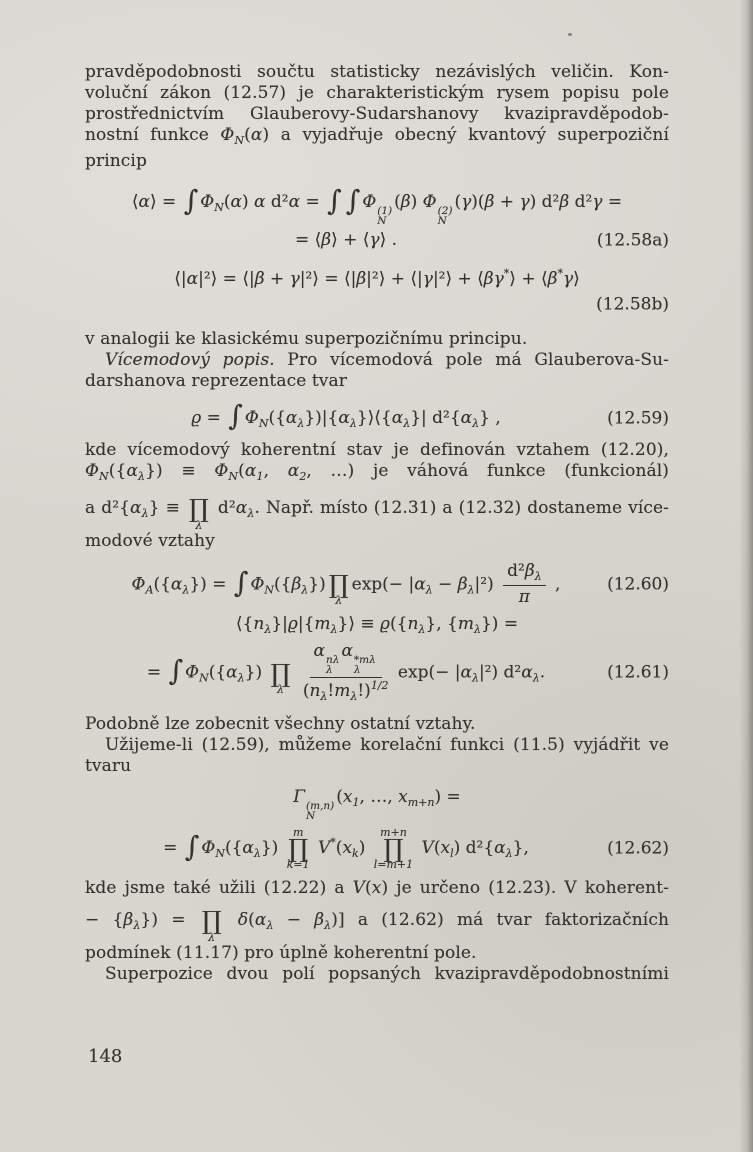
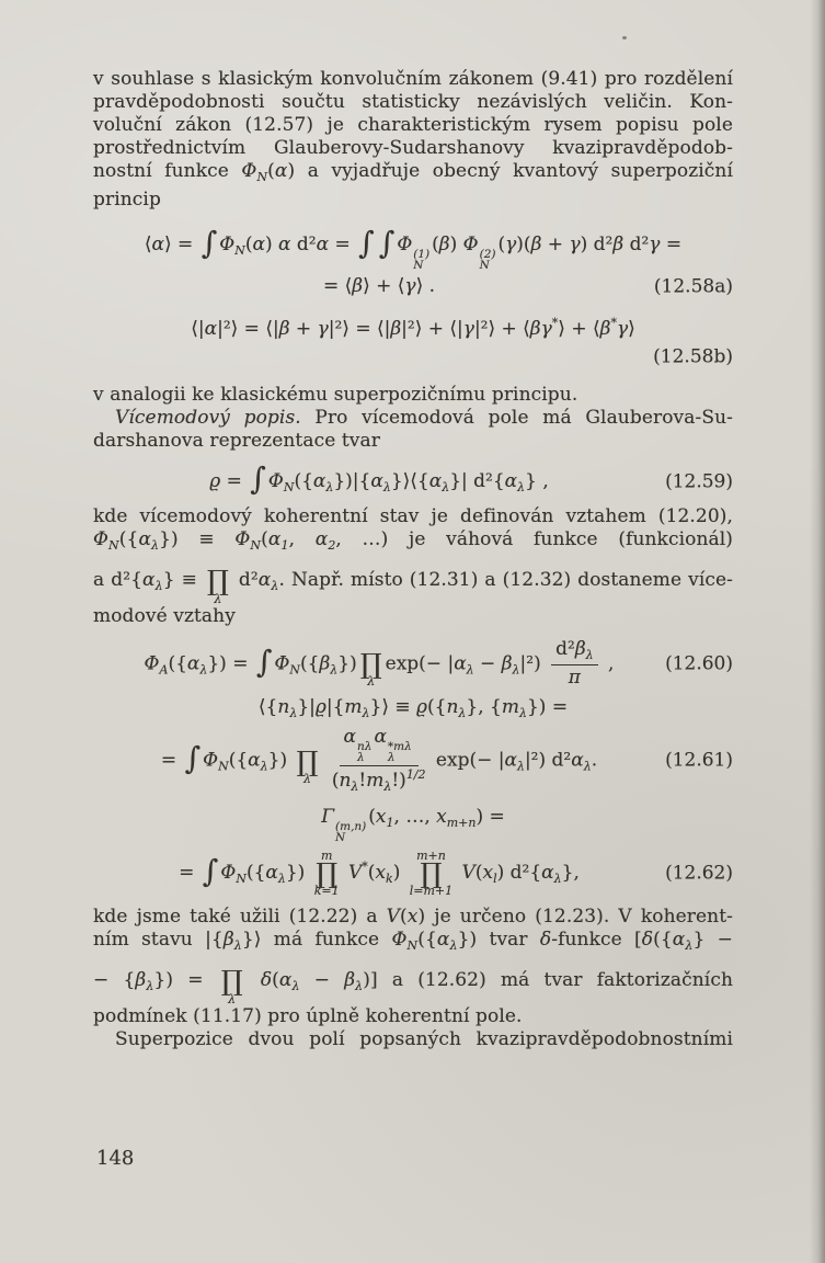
+ v souhlase s klasickým konvolučním zákonem (9.41) pro rozdělení
  pravděpodobnosti součtu statisticky nezávislých veličin. Kon-
  voluční zákon (12.57) je charakteristickým rysem popisu pole
  prostřednictvím Glauberovy-Sudarshanovy kvazipravděpodob-
  nostní funkce ΦN(α) a vyjadřuje obecný kvantový superpoziční
  princip
  ⟨α⟩ = ∫ΦN(α) α d²α = ∫ ∫Φ
  (1)
  N
  (β) Φ
  (2)
  N
  (γ)(β + γ) d²β d²γ =
  = ⟨β⟩ + ⟨γ⟩ .
  (12.58a)
  ⟨|α|²⟩ = ⟨|β + γ|²⟩ = ⟨|β|²⟩ + ⟨|γ|²⟩ + ⟨βγ*⟩ + ⟨β*γ⟩
  (12.58b)
  v analogii ke klasickému superpozičnímu principu.
  Vícemodový popis. Pro vícemodová pole má Glauberova-Su-
  darshanova reprezentace tvar
  ϱ = ∫ΦN({αλ})|{αλ}⟩⟨{αλ}| d²{αλ} ,
  (12.59)
  kde vícemodový koherentní stav je definován vztahem (12.20),
  ΦN({αλ}) ≡ ΦN(α1, α2, …) je váhová funkce (funkcionál)
  a d²{αλ} ≡
  ∏
  λ
  d²αλ. Např. místo (12.31) a (12.32) dostaneme více-
  modové vztahy
  ΦA({αλ}) = ∫ΦN({βλ})
  ∏
  λ
  exp(− |αλ − βλ|²)
  d²βλ
  π
  ,
  (12.60)
  ⟨{nλ}|ϱ|{mλ}⟩ ≡ ϱ({nλ}, {mλ}) =
  = ∫ΦN({αλ})
  ∏
  λ
  α
  nλ
  λ
  α
  *mλ
  λ
  (nλ!mλ!)1/2
  exp(− |αλ|²) d²αλ.
  (12.61)
- Podobně lze zobecnit všechny ostatní vztahy.
- Užijeme-li (12.59), můžeme korelační funkci (11.5) vyjádřit ve
- tvaru
  Γ
  (m,n)
  N
  (x1, …, xm+n) =
  = ∫ΦN({αλ})
  m
  ∏
  k=1
  V*(xk)
  m+n
  ∏
  l=m+1
  V(xl) d²{αλ},
  (12.62)
  kde jsme také užili (12.22) a V(x) je určeno (12.23). V koherent-
+ ním stavu |{βλ}⟩ má funkce ΦN({αλ}) tvar δ-funkce [δ({αλ} −
  − {βλ}) =
  ∏
  λ
  δ(αλ − βλ)] a (12.62) má tvar faktorizačních
  podmínek (11.17) pro úplně koherentní pole.
  Superpozice dvou polí popsaných kvazipravděpodobnostními
  148
